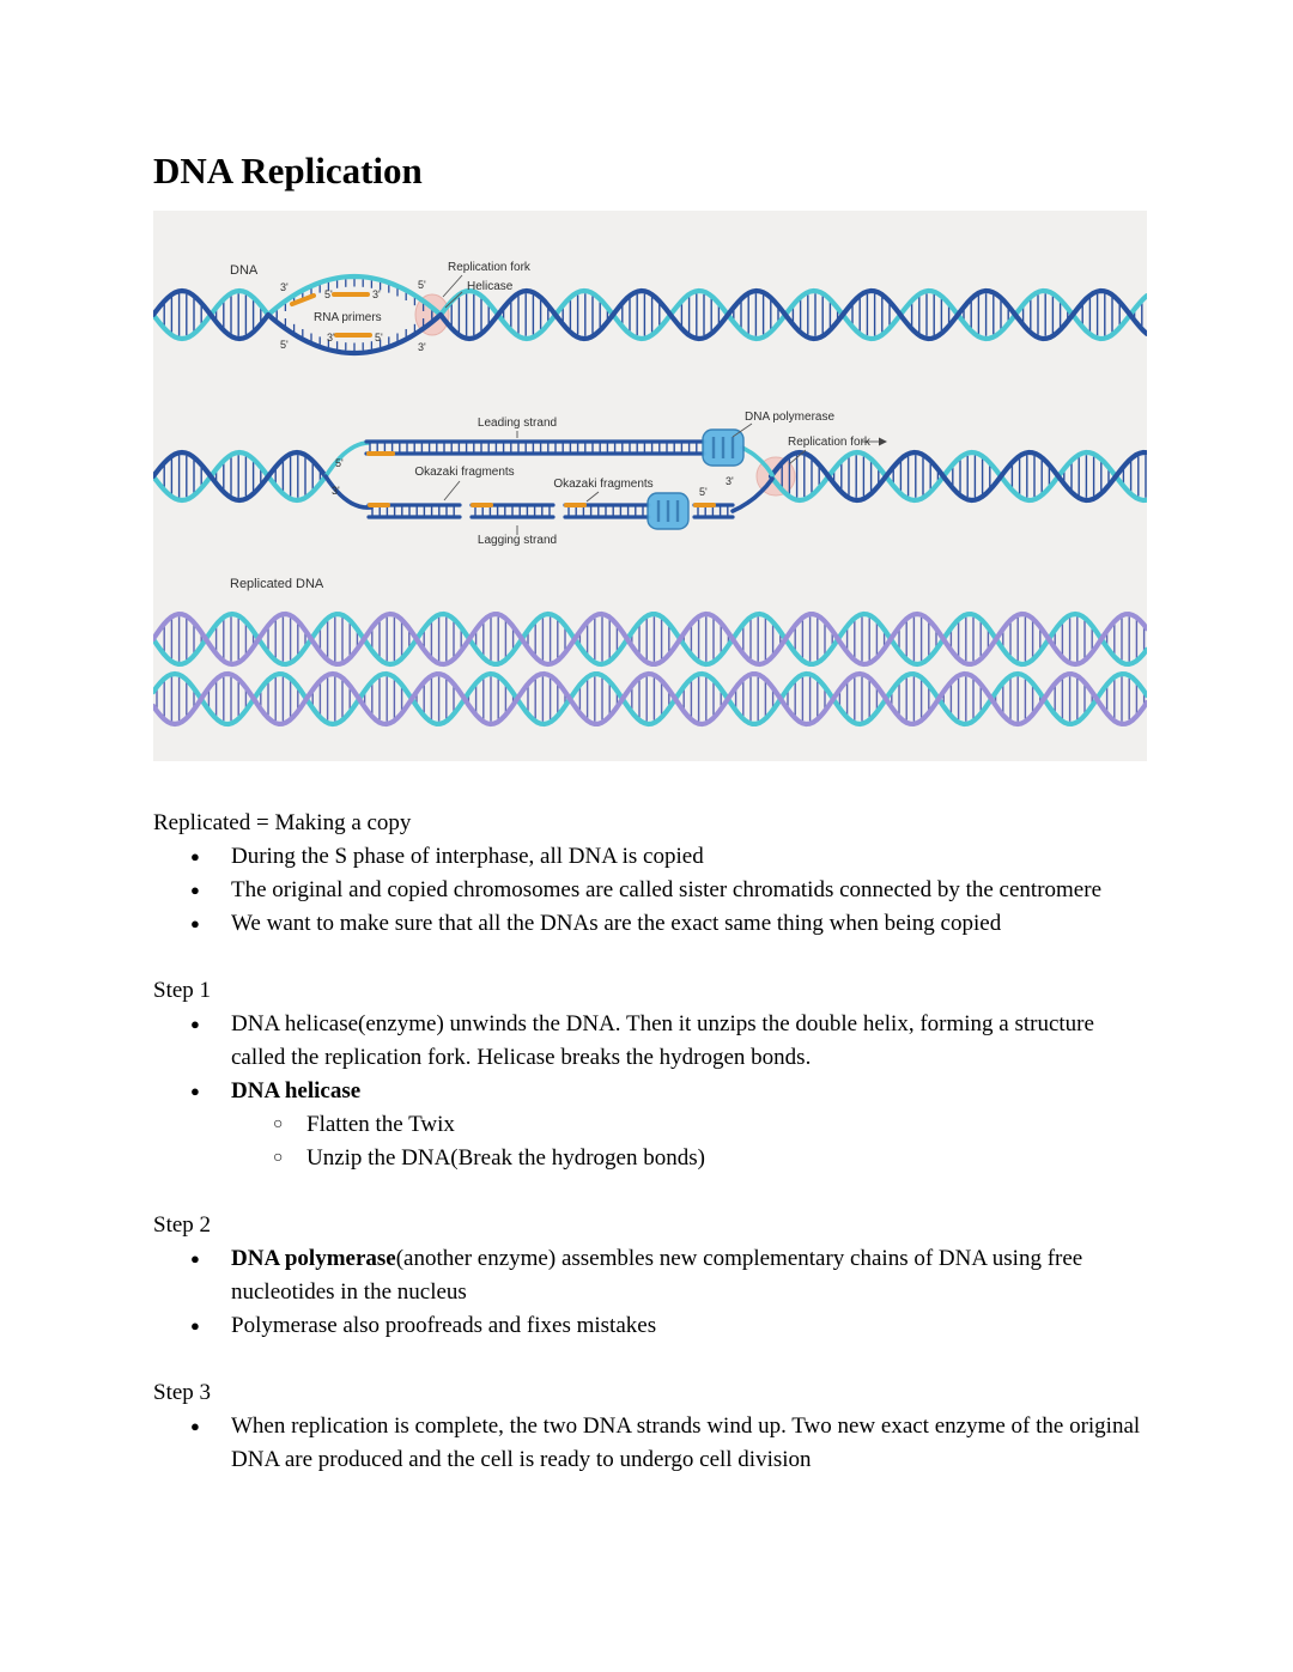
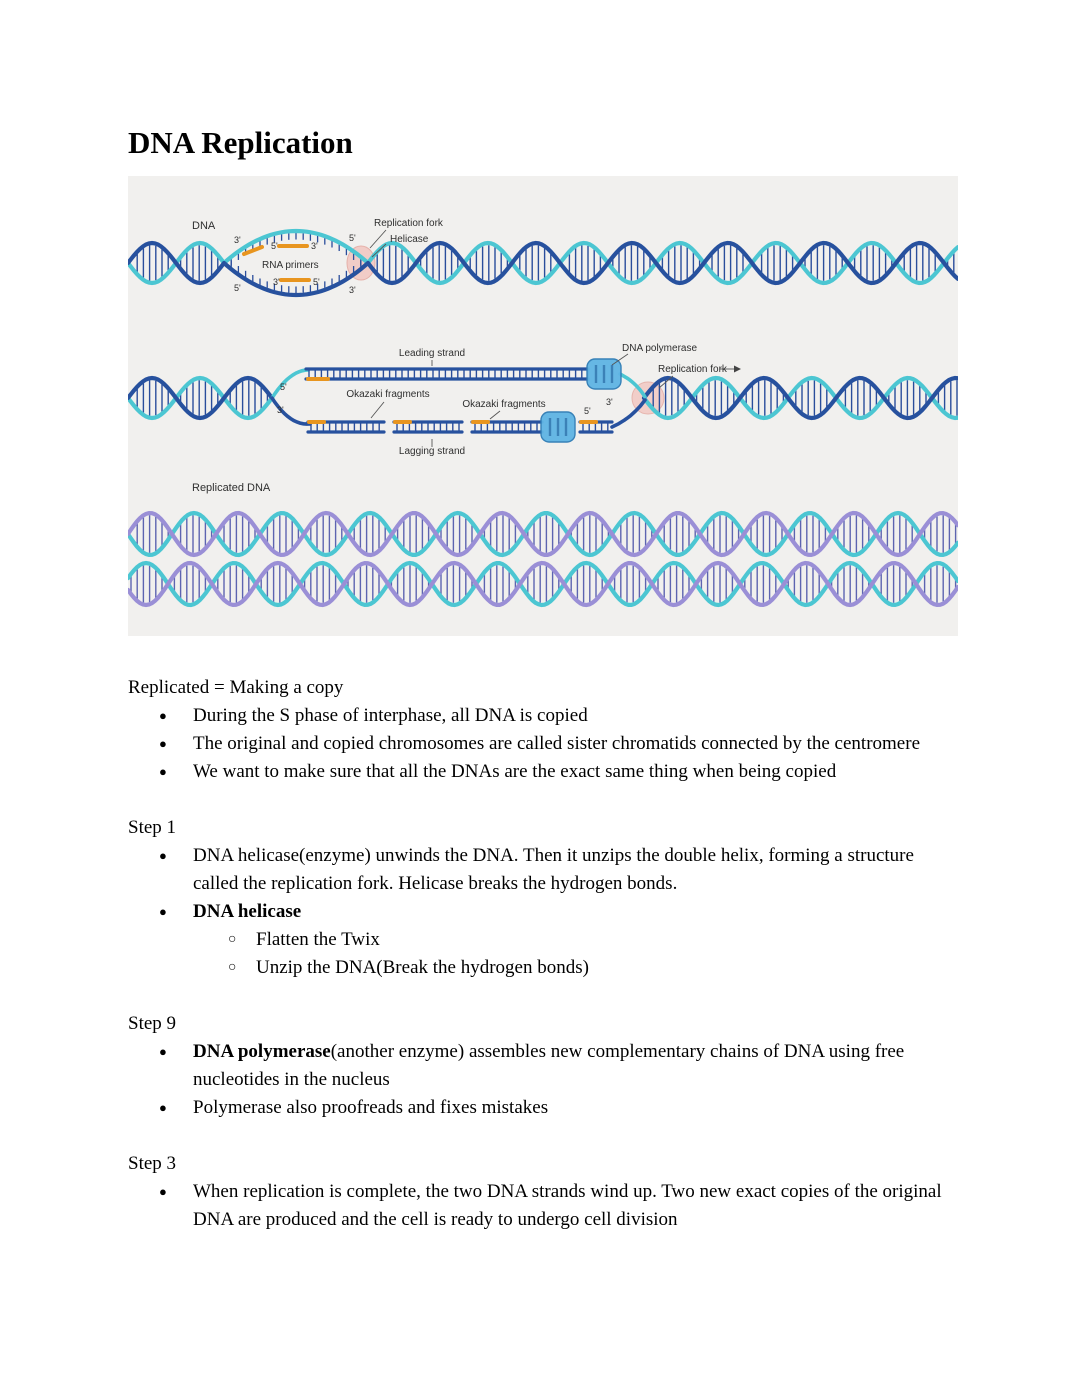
  DNA Replication
  DNA
  Replication fork
  Helicase
  RNA primers
  3'
  5'
  3'
  5'
  5'
  3'
  5'
  3'
  Leading strand
  DNA polymerase
  Replication fork
  Okazaki fragments
  Okazaki fragments
  5'
  3'
  5'
  3'
  Lagging strand
  Replicated DNA
  Replicated = Making a copy
  During the S phase of interphase, all DNA is copied
  The original and copied chromosomes are called sister chromatids connected by the centromere
  We want to make sure that all the DNAs are the exact same thing when being copied
  Step 1
  DNA helicase(enzyme) unwinds the DNA. Then it unzips the double helix, forming a structure called the replication fork. Helicase breaks the hydrogen bonds.
  DNA helicase
  Flatten the Twix
  Unzip the DNA(Break the hydrogen bonds)
- Step 2
+ Step 9
  DNA polymerase(another enzyme) assembles new complementary chains of DNA using free nucleotides in the nucleus
  Polymerase also proofreads and fixes mistakes
  Step 3
- When replication is complete, the two DNA strands wind up. Two new exact enzyme of the original DNA are produced and the cell is ready to undergo cell division
+ When replication is complete, the two DNA strands wind up. Two new exact copies of the original DNA are produced and the cell is ready to undergo cell division
